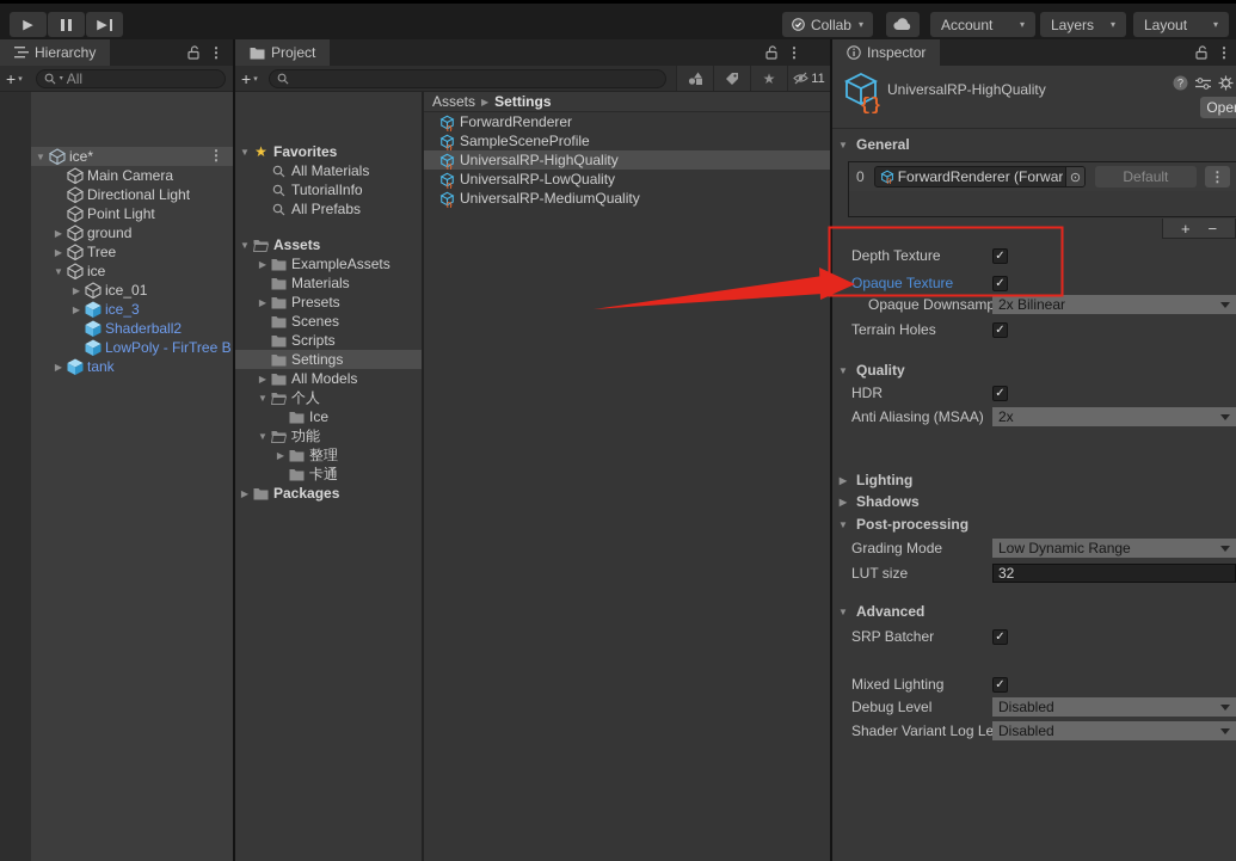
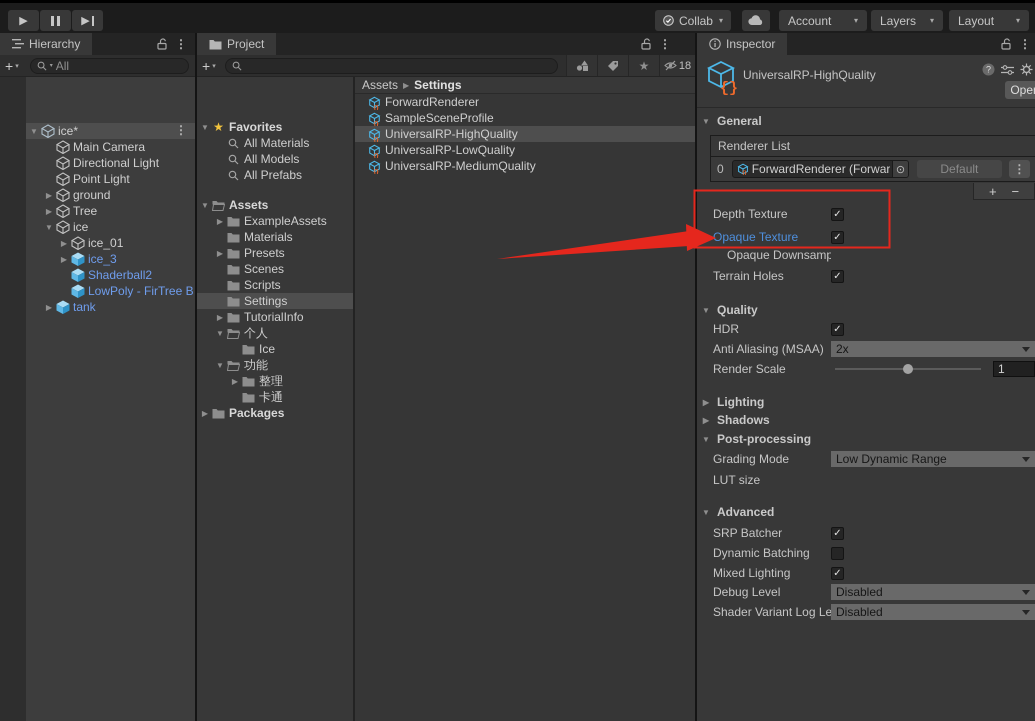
  ▶
  ▶
  Collab
  ▾
  Account
  ▾
  Layers
  ▾
  Layout
  ▾
  Hierarchy
  ⋮
  +
  All
  ▼
  ice*
  ⋮
  Main Camera
  Directional Light
  Point Light
  ▶
  ground
  ▶
  Tree
  ▼
  ice
  ▶
  ice_01
  ▶
  ice_3
  Shaderball2
  LowPoly - FirTree B
  ▶
  tank
  Project
  ⋮
  +
  ★
- 11
+ 18
  ▼
  ★
  Favorites
  All Materials
- TutorialInfo
+ All Models
  All Prefabs
  ▼
  Assets
  ▶
  ExampleAssets
  Materials
  ▶
  Presets
  Scenes
  Scripts
  Settings
  ▶
- All Models
+ TutorialInfo
  ▼
  个人
  Ice
  ▼
  功能
  ▶
  整理
  卡通
  ▶
  Packages
  Assets
  ▶
  Settings
  ForwardRenderer
  SampleSceneProfile
  UniversalRP-HighQuality
  UniversalRP-LowQuality
  UniversalRP-MediumQuality
  Inspector
  ⋮
  {}
  UniversalRP-HighQuality
  ?
  Ope
  ▼
  General
+ Renderer List
  0
  ⊙
  Default
  ⋮
  +
  −
  Depth Texture
  ✓
  Opaque Texture
  ✓
  Opaque Downsamp
- 2x Bilinear
  Terrain Holes
  ✓
  ▼
  Quality
  HDR
  ✓
  Anti Aliasing (MSAA)
  2x
+ Render Scale
+ 1
  ▶
  Lighting
  ▶
  Shadows
  ▼
  Post-processing
  Grading Mode
  Low Dynamic Range
  LUT size
- 32
  ▼
  Advanced
  SRP Batcher
  ✓
+ Dynamic Batching
  Mixed Lighting
  ✓
  Debug Level
  Disabled
  Shader Variant Log Le
  Disabled
